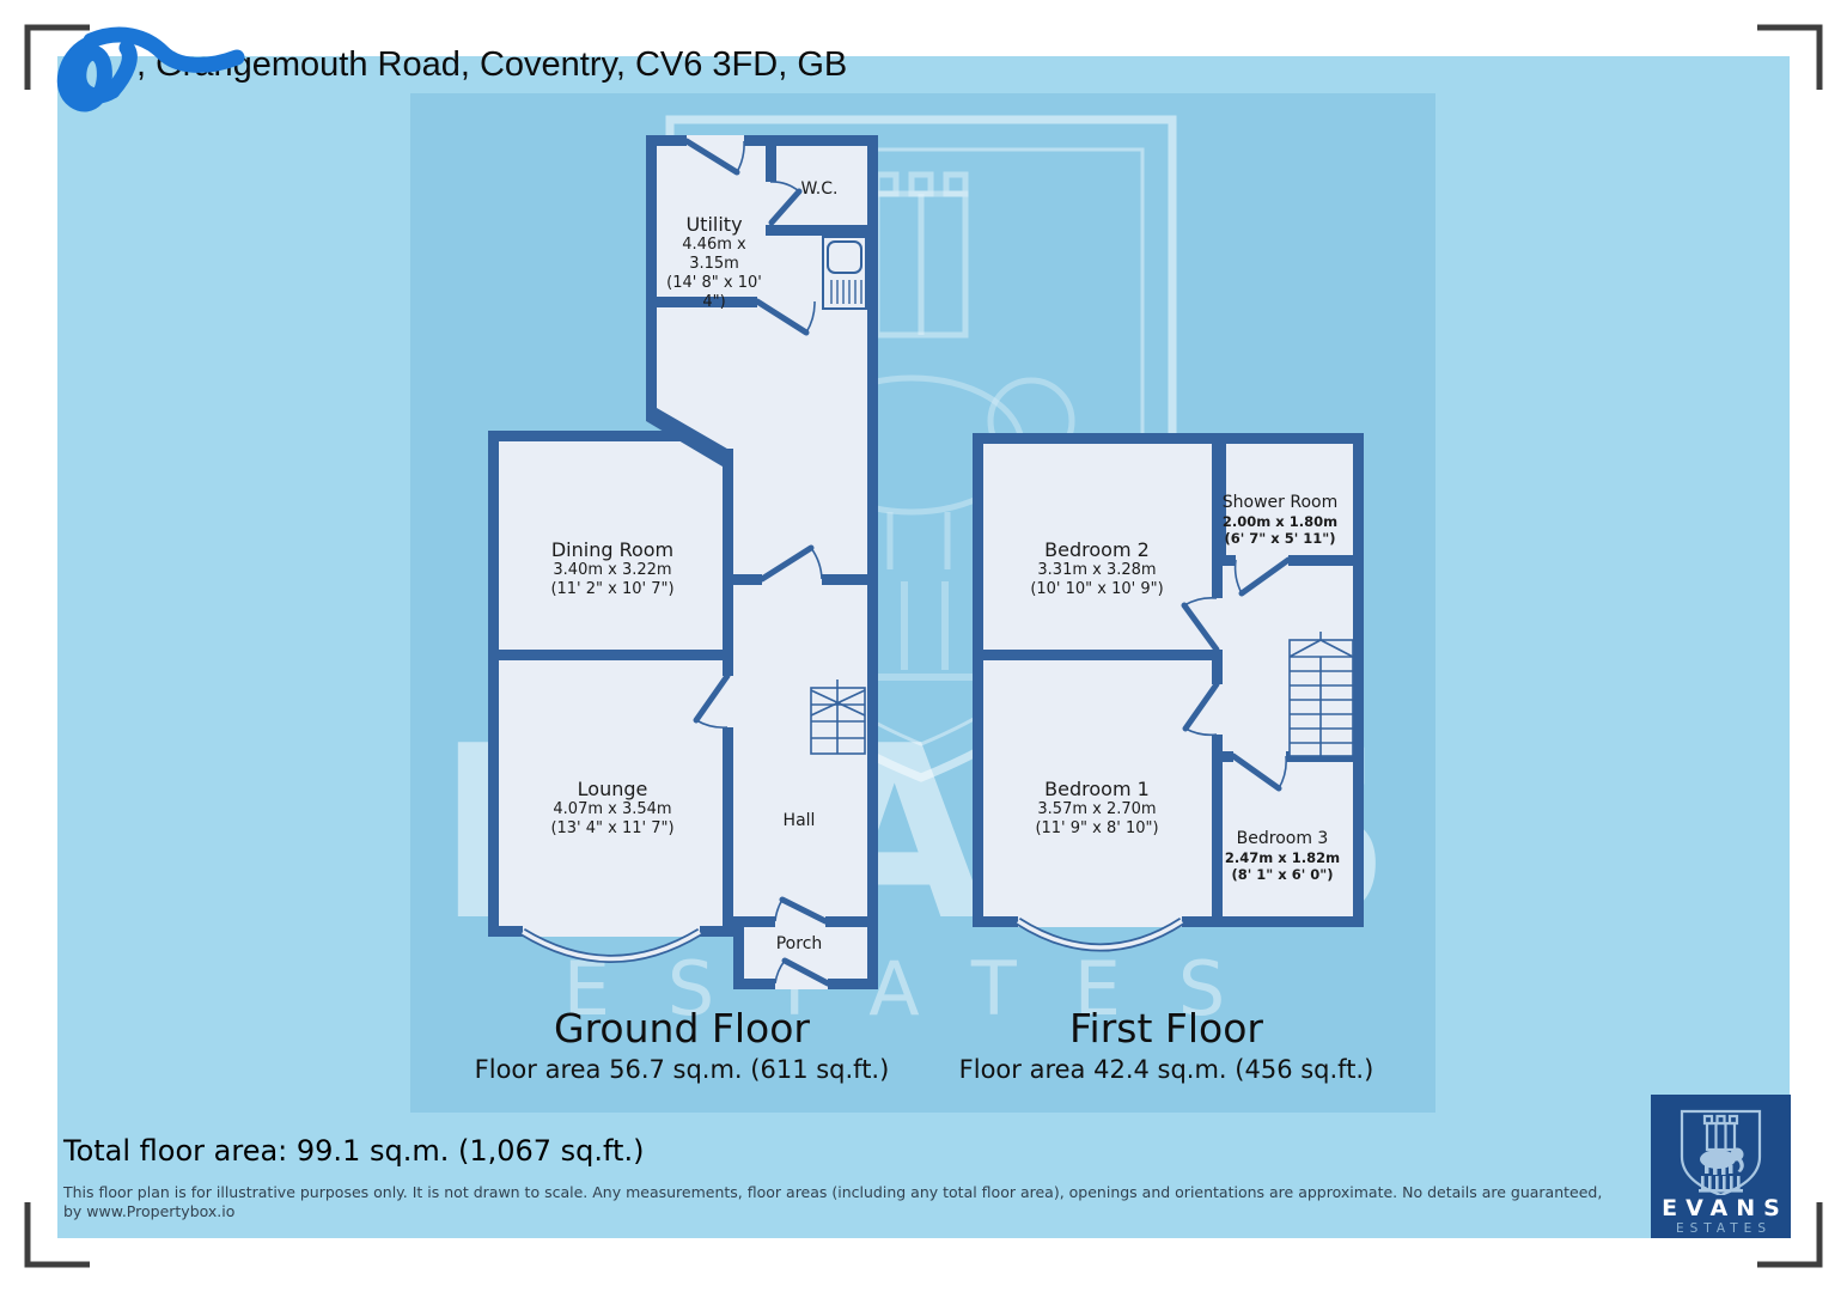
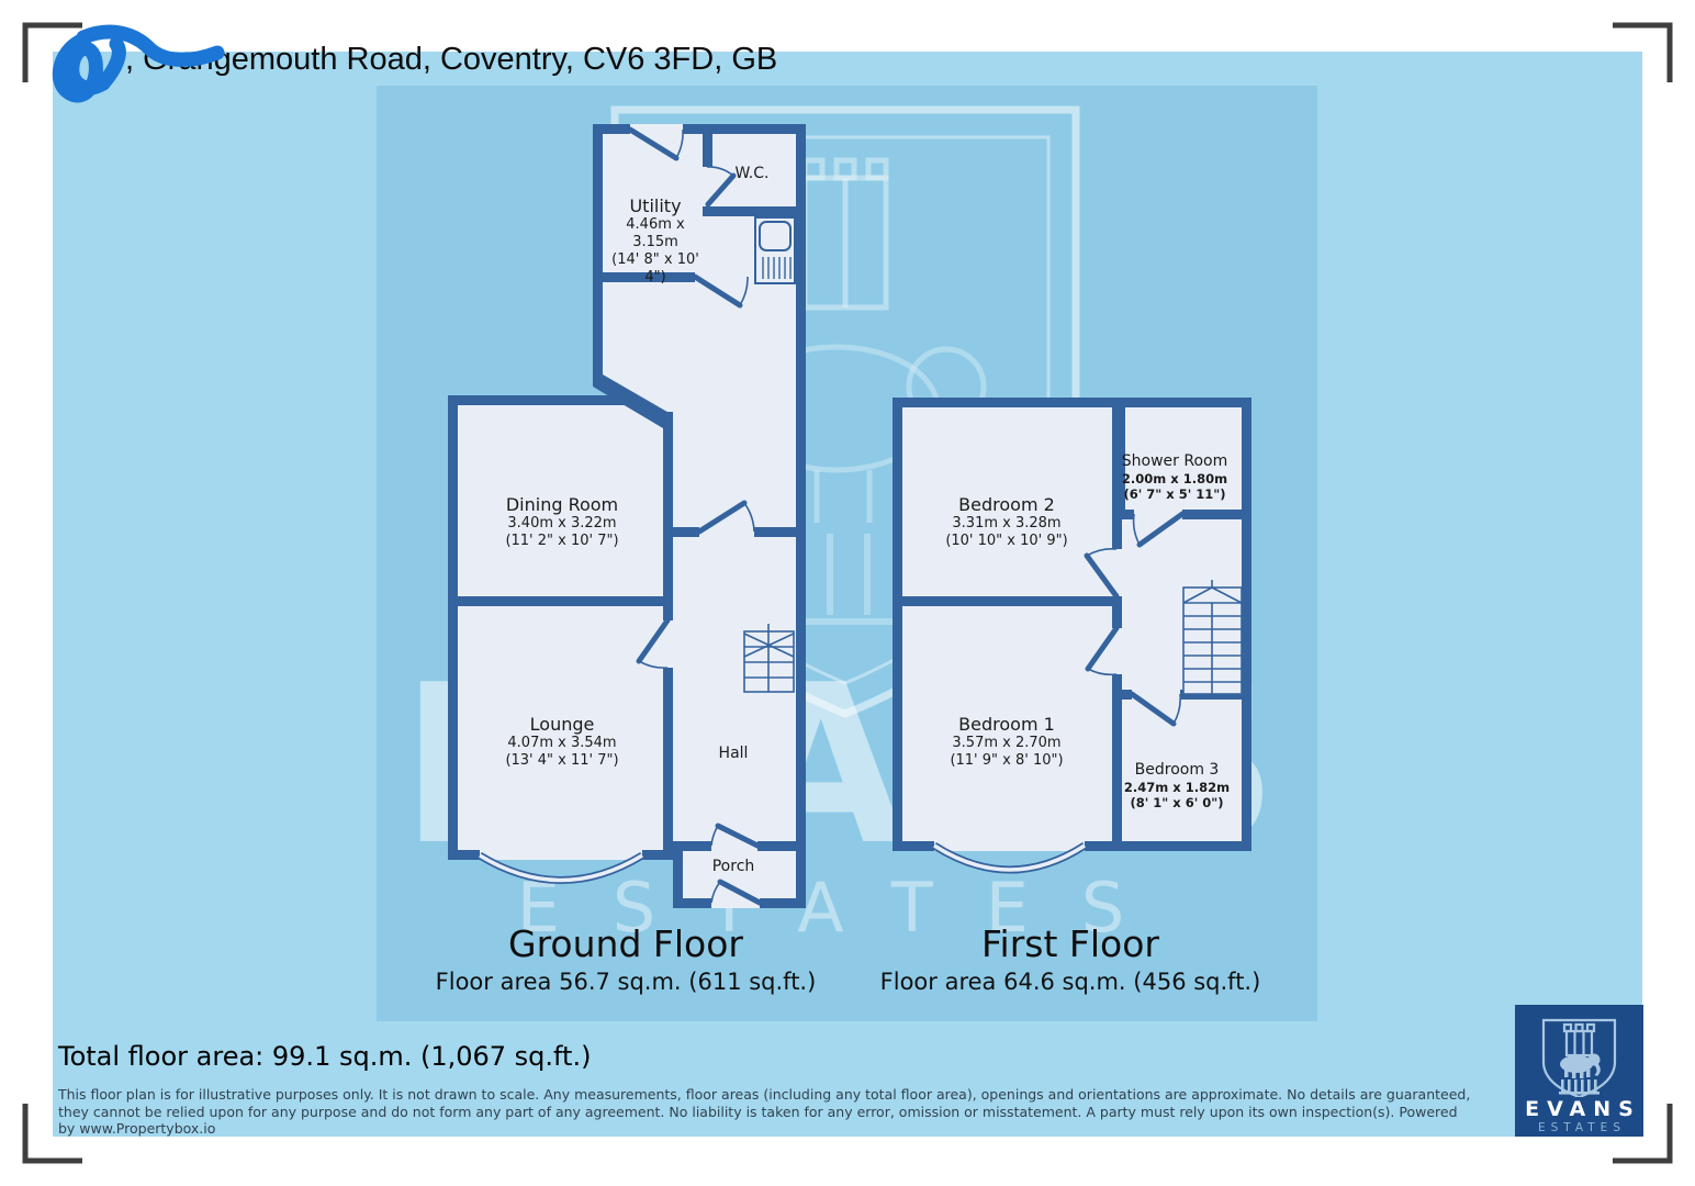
  ESATES
  ,gemouth Road, Coventry, CV6 3FD, GB
  Utility
  4.46m x 3.15m
  (14' 8" x 10' 4")
  W.C.
  Dining Room
  3.40m x 3.22m
  (11' 2" x 10' 7")
  Lounge
  4.07m x 3.54m
  (13' 4" x 11' 7")
  Hall
  Porch
  Bedroom 2
  3.31m x 3.28m
  (10' 10" x 10' 9")
  Shower Room
  2.00m x 1.80m
  (6' 7" x 5' 11")
  Bedroom 1
  3.57m x 2.70m
  (11' 9" x 8' 10")
  Bedroom 3
  2.47m x 1.82m
  (8' 1" x 6' 0")
  Ground Floor
  Floor area 56.7 sq.m. (611 sq.ft.)
  First Floor
- Floor area 42.4 sq.m. (456 sq.ft.)
+ Floor area 64.6 sq.m. (456 sq.ft.)
  Total floor area: 99.1 sq.m. (1,067 sq.ft.)
  This floor plan is for illustrative purposes only. It is not drawn to scale. Any measurements, floor areas (including any total floor area), openings and orientations are approximate. No details are guaranteed,
+ they cannot be relied upon for any purpose and do not form any part of any agreement. No liability is taken for any error, omission or misstatement. A party must rely upon its own inspection(s). Powered
  by www.Propertybox.io
  EVANS
  ESTATES
